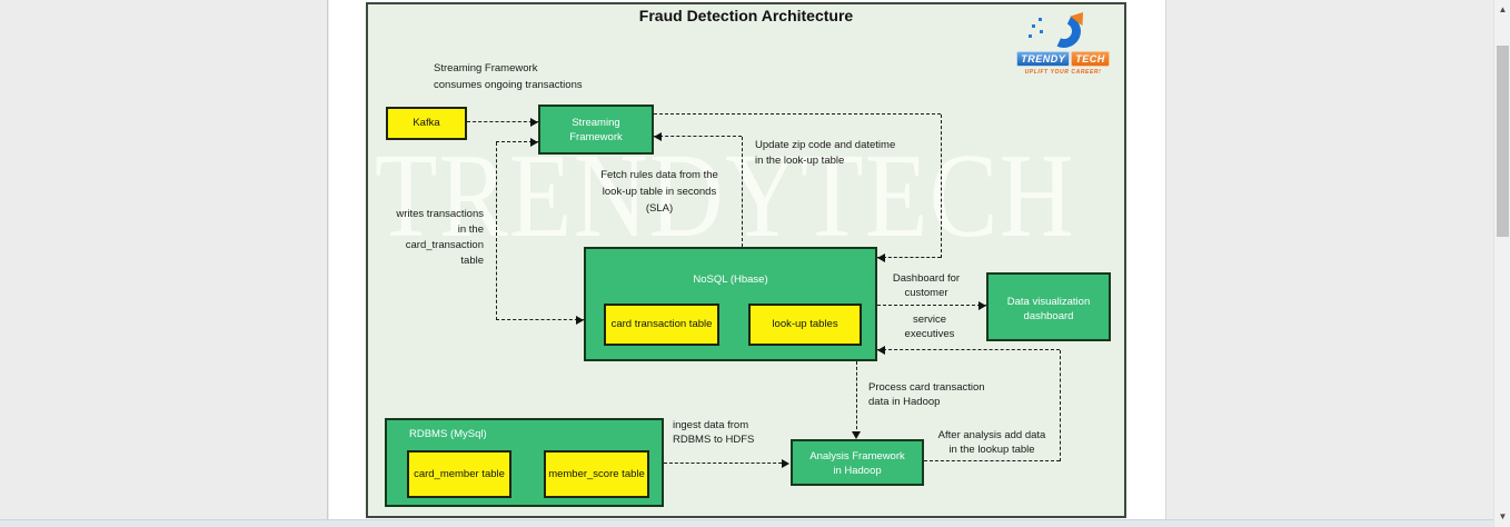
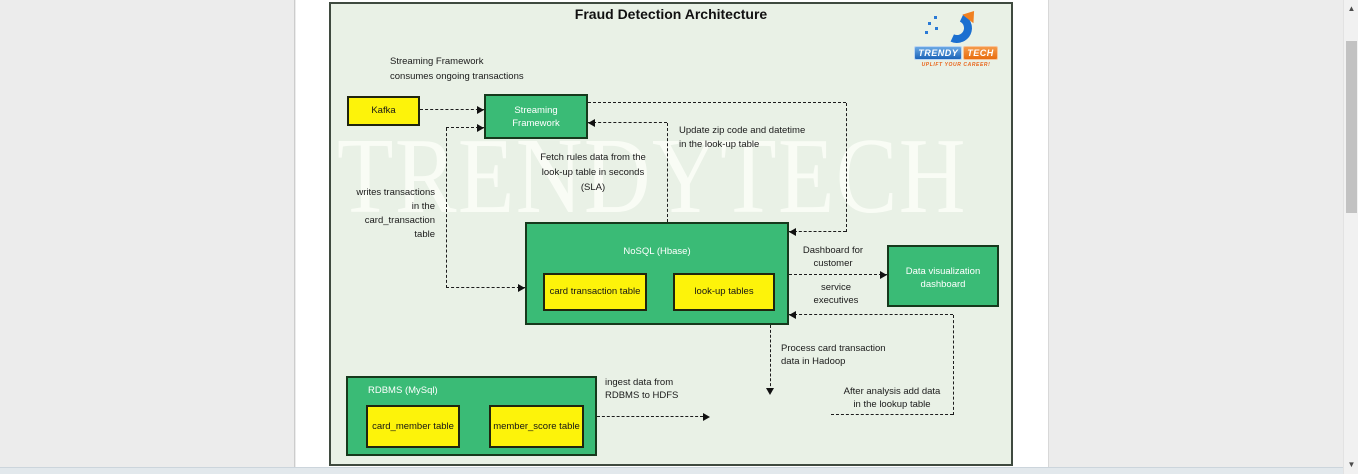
  TRENDYTECH
  Fraud Detection Architecture
  TRENDY
  TECH
  Kafka
  Streaming
  Framework
  NoSQL (Hbase)
  card transaction table
  look-up tables
  Data visualization
  dashboard
  RDBMS (MySql)
  card_member table
  member_score table
- Analysis Framework
- in Hadoop
  Streaming Framework
  consumes ongoing transactions
  Update zip code and datetime
  in the look-up table
  Fetch rules data from the
  look-up table in seconds
  (SLA)
  writes transactions
  in the
  card_transaction
  table
  Dashboard for
  customer
  service
  executives
  Process card transaction
  data in Hadoop
  After analysis add data
  in the lookup table
  ingest data from
  RDBMS to HDFS
  ▲
  ▼
